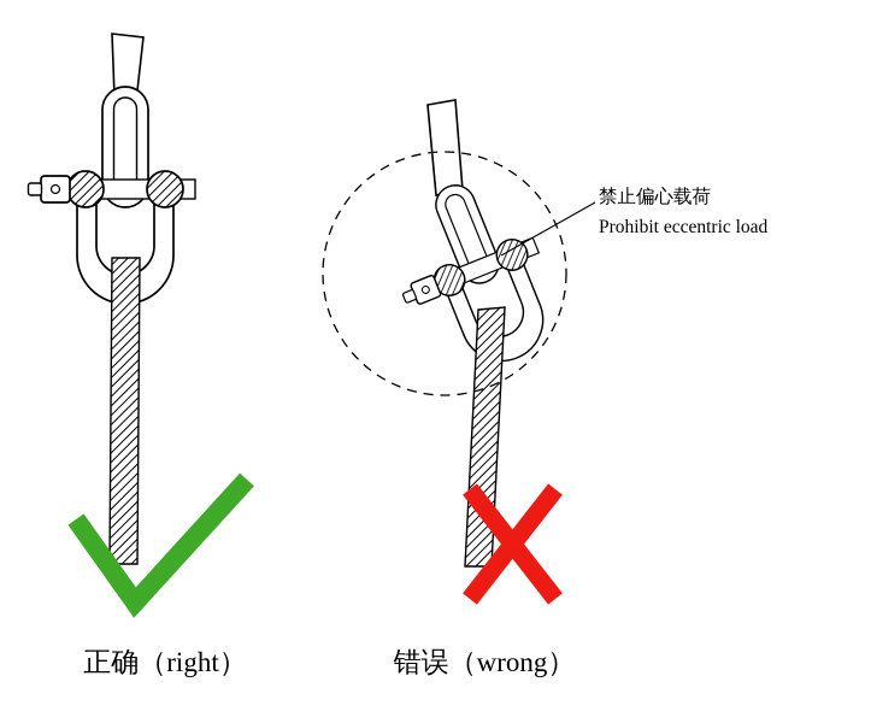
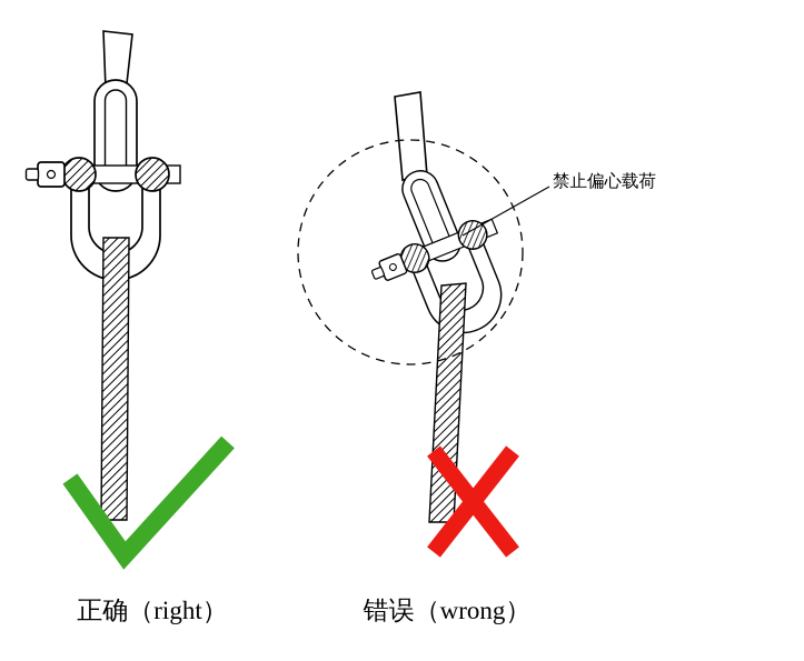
  正确（right）
  错误（wrong）
  禁止偏心载荷
- Prohibit eccentric load
